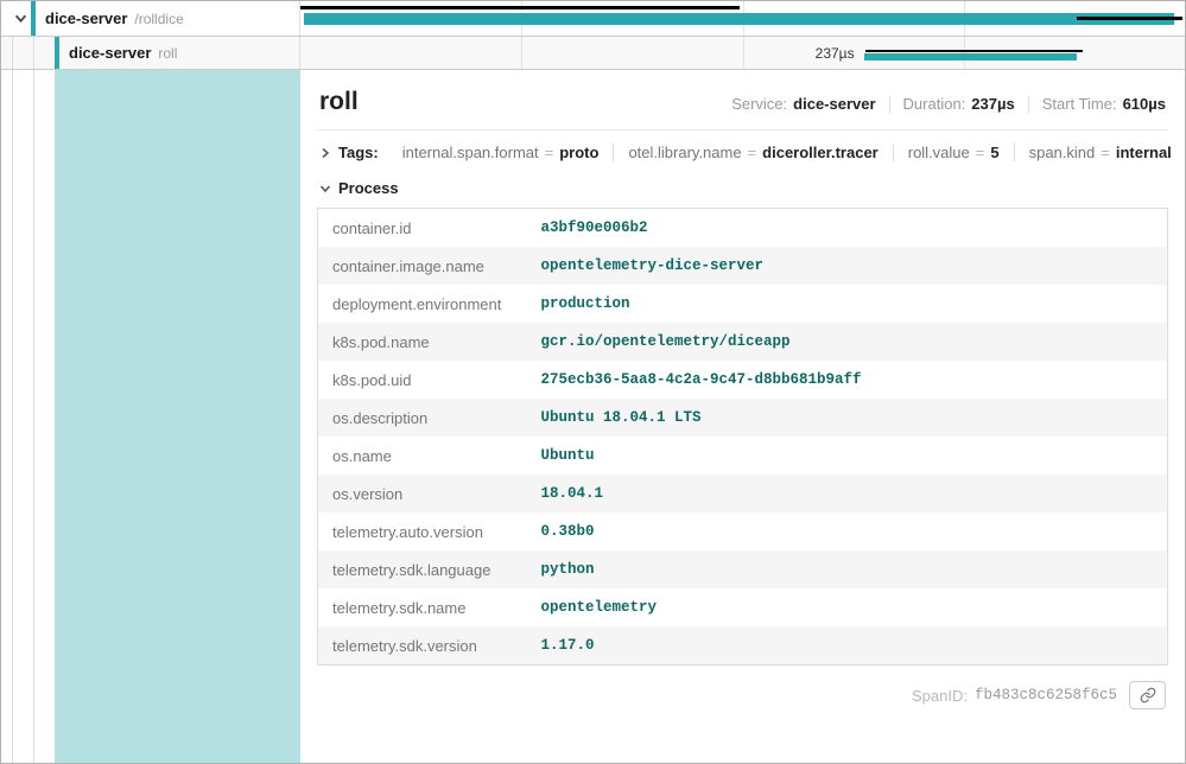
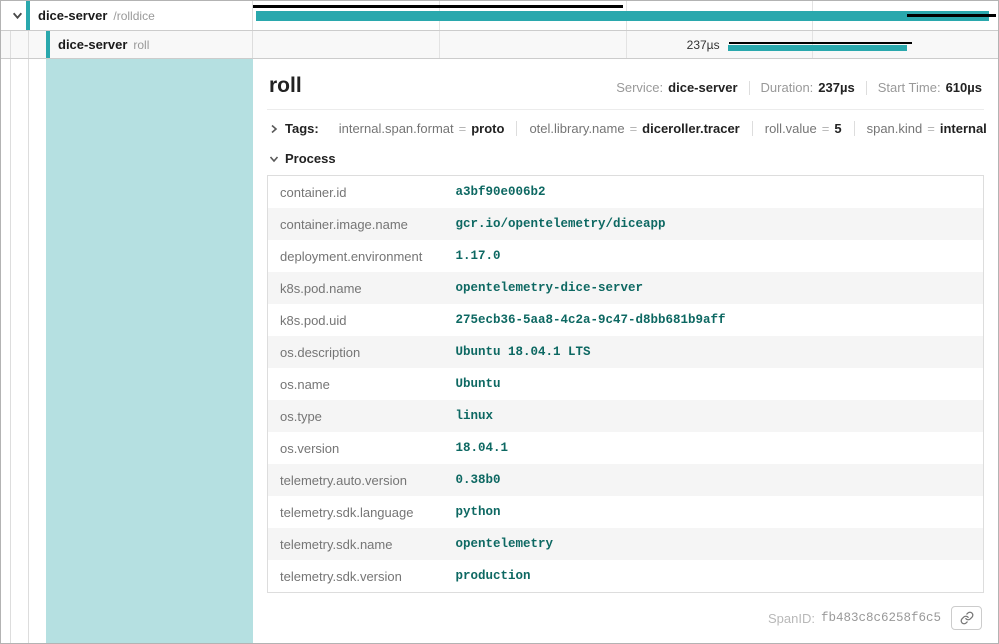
  dice-server
  /rolldice
  dice-server
  roll
  237µs
  roll
  Service:
  dice-server
  Duration:
  237µs
  Start Time:
  610µs
  Tags:
  internal.span.format
  =
  proto
  otel.library.name
  =
  diceroller.tracer
  roll.value
  =
  5
  span.kind
  =
  internal
  Process
  container.id	a3bf90e006b2
- container.image.name	opentelemetry-dice-server
+ container.image.name	gcr.io/opentelemetry/diceapp
- deployment.environment	production
+ deployment.environment	1.17.0
- k8s.pod.name	gcr.io/opentelemetry/diceapp
+ k8s.pod.name	opentelemetry-dice-server
  k8s.pod.uid	275ecb36-5aa8-4c2a-9c47-d8bb681b9aff
  os.description	Ubuntu 18.04.1 LTS
  os.name	Ubuntu
+ os.type	linux
  os.version	18.04.1
  telemetry.auto.version	0.38b0
  telemetry.sdk.language	python
  telemetry.sdk.name	opentelemetry
- telemetry.sdk.version	1.17.0
+ telemetry.sdk.version	production
  SpanID:
  fb483c8c6258f6c5
